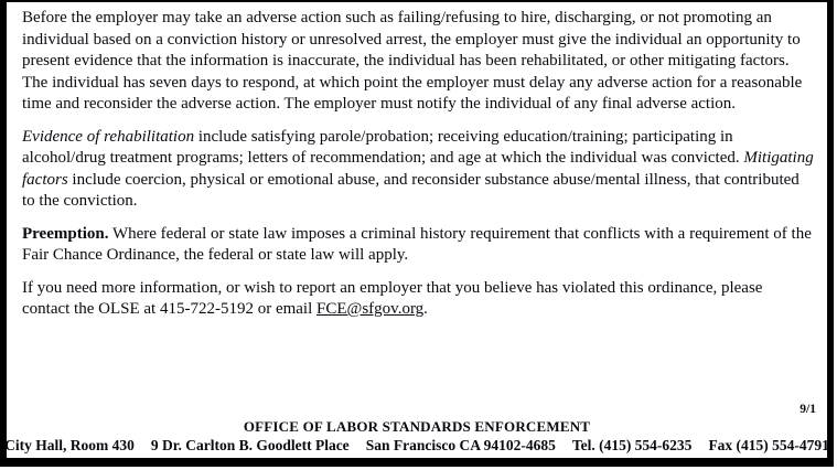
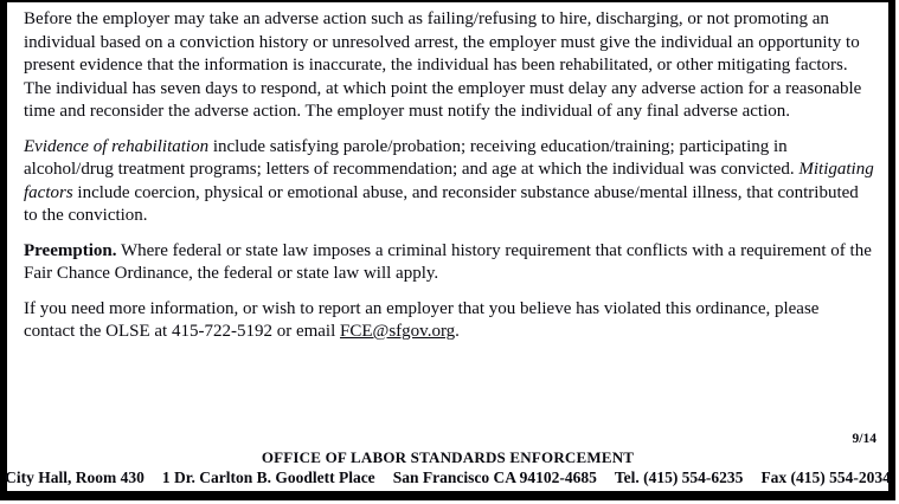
  Before the employer may take an adverse action such as failing/refusing to hire, discharging, or not promoting an individual based on a conviction history or unresolved arrest, the employer must give the individual an opportunity to present evidence that the information is inaccurate, the individual has been rehabilitated, or other mitigating factors. The individual has seven days to respond, at which point the employer must delay any adverse action for a reasonable time and reconsider the adverse action. The employer must notify the individual of any final adverse action.
  Evidence of rehabilitation include satisfying parole/probation; receiving education/training; participating in alcohol/drug treatment programs; letters of recommendation; and age at which the individual was convicted. Mitigating factors include coercion, physical or emotional abuse, and reconsider substance abuse/mental illness, that contributed to the conviction.
  Preemption. Where federal or state law imposes a criminal history requirement that conflicts with a requirement of the Fair Chance Ordinance, the federal or state law will apply.
  If you need more information, or wish to report an employer that you believe has violated this ordinance, please contact the OLSE at 415-722-5192 or email FCE@sfgov.org.
- 9/1
+ 9/14
  OFFICE OF LABOR STANDARDS ENFORCEMENT
  City Hall, Room 430
- 9 Dr. Carlton B. Goodlett Place
+ 1 Dr. Carlton B. Goodlett Place
  San Francisco CA 94102-4685
  Tel. (415) 554-6235
- Fax (415) 554-4791
+ Fax (415) 554-2034
